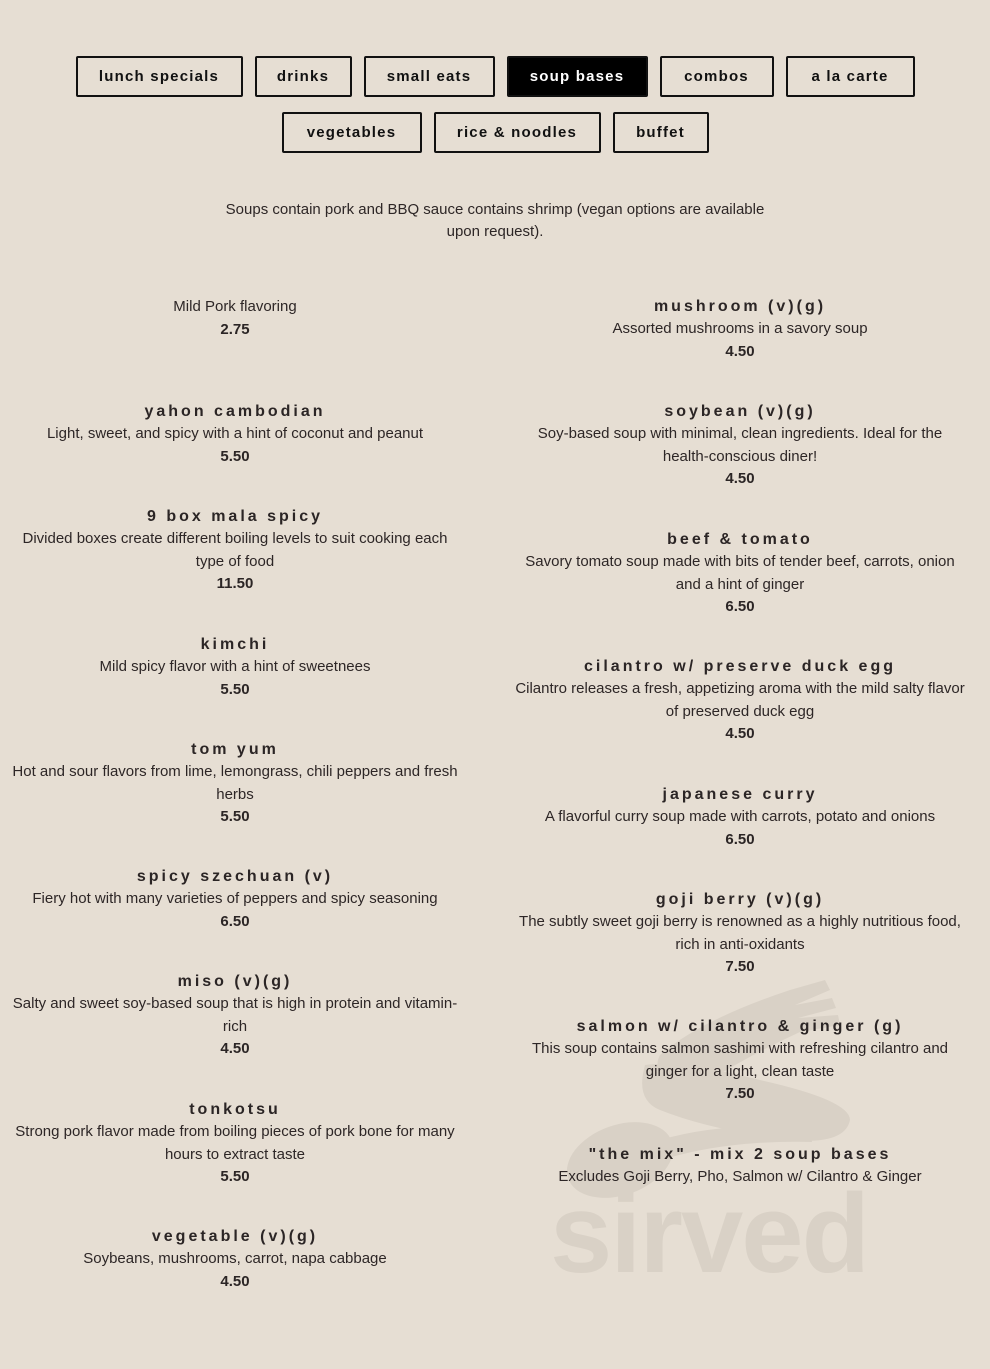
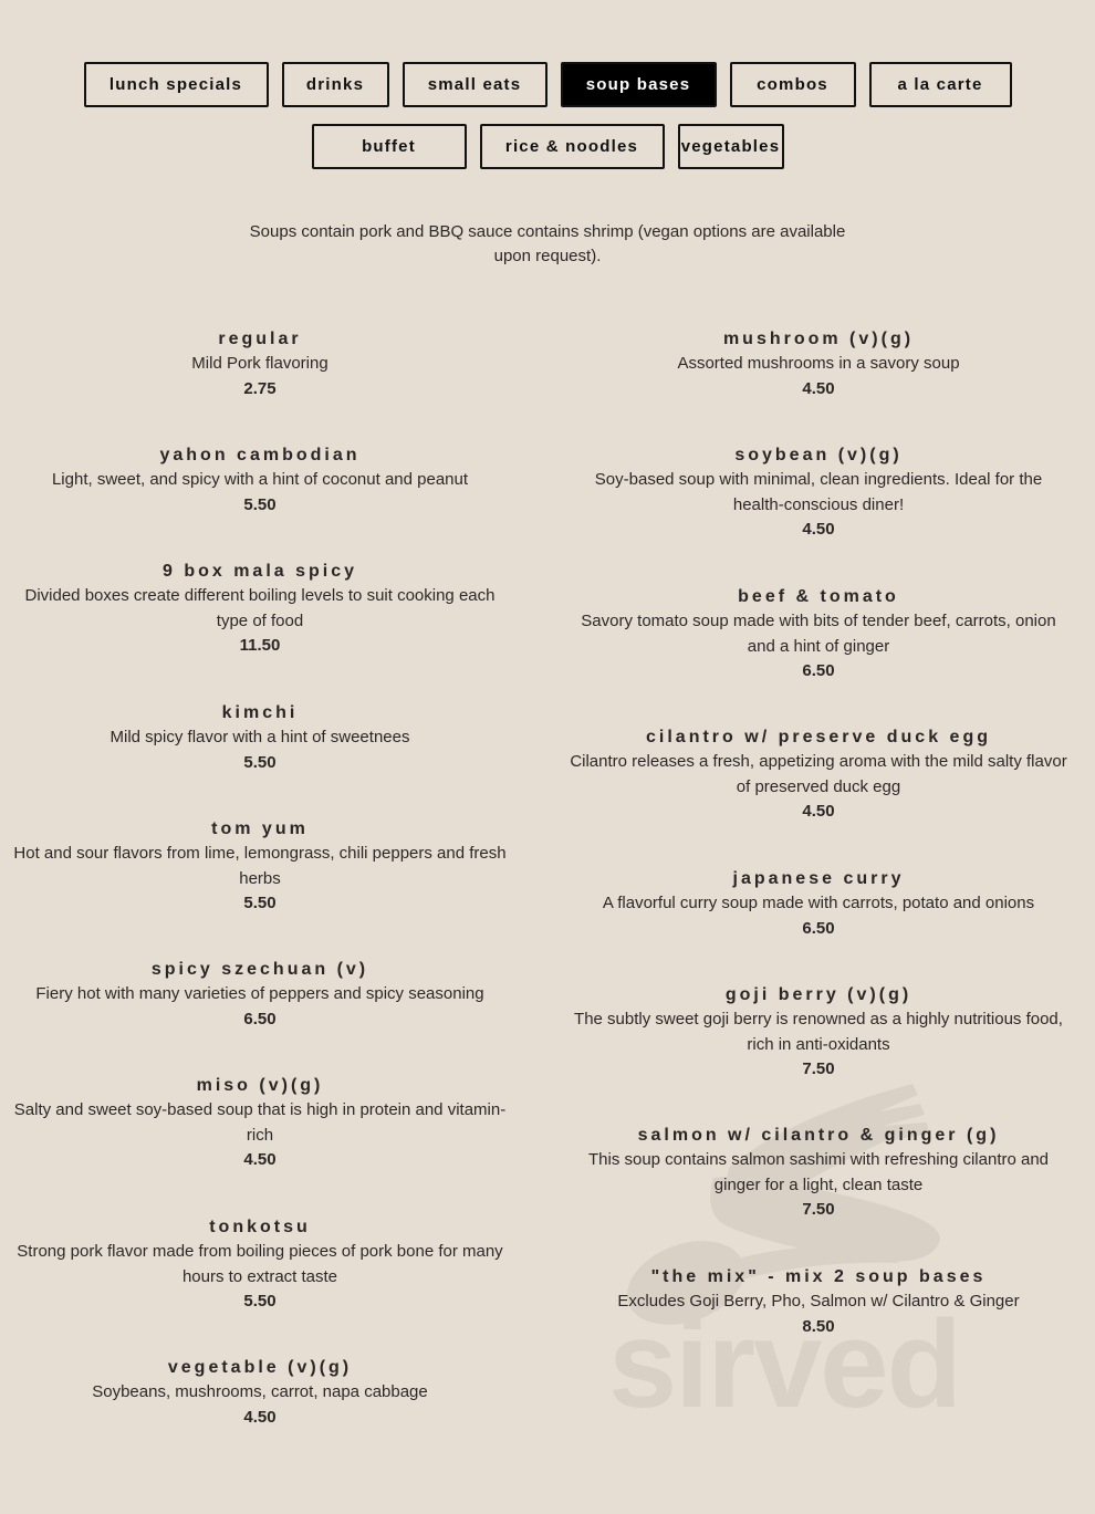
  sirved
  lunch specials
  drinks
  small eats
  soup bases
  combos
  a la carte
- vegetables
+ buffet
  rice & noodles
- buffet
+ vegetables
  Soups contain pork and BBQ sauce contains shrimp (vegan options are available upon request).
+ regular
  Mild Pork flavoring
  2.75
  yahon cambodian
  Light, sweet, and spicy with a hint of coconut and peanut
  5.50
  9 box mala spicy
  Divided boxes create different boiling levels to suit cooking each type of food
  11.50
  kimchi
  Mild spicy flavor with a hint of sweetnees
  5.50
  tom yum
  Hot and sour flavors from lime, lemongrass, chili peppers and fresh herbs
  5.50
  spicy szechuan (v)
  Fiery hot with many varieties of peppers and spicy seasoning
  6.50
  miso (v)(g)
  Salty and sweet soy-based soup that is high in protein and vitamin-rich
  4.50
  tonkotsu
  Strong pork flavor made from boiling pieces of pork bone for many hours to extract taste
  5.50
  vegetable (v)(g)
  Soybeans, mushrooms, carrot, napa cabbage
  4.50
  mushroom (v)(g)
  Assorted mushrooms in a savory soup
  4.50
  soybean (v)(g)
  Soy-based soup with minimal, clean ingredients. Ideal for the health-conscious diner!
  4.50
  beef & tomato
  Savory tomato soup made with bits of tender beef, carrots, onion and a hint of ginger
  6.50
  cilantro w/ preserve duck egg
  Cilantro releases a fresh, appetizing aroma with the mild salty flavor of preserved duck egg
  4.50
  japanese curry
  A flavorful curry soup made with carrots, potato and onions
  6.50
  goji berry (v)(g)
  The subtly sweet goji berry is renowned as a highly nutritious food, rich in anti-oxidants
  7.50
  salmon w/ cilantro & ginger (g)
  This soup contains salmon sashimi with refreshing cilantro and ginger for a light, clean taste
  7.50
  "the mix" - mix 2 soup bases
  Excludes Goji Berry, Pho, Salmon w/ Cilantro & Ginger
+ 8.50
